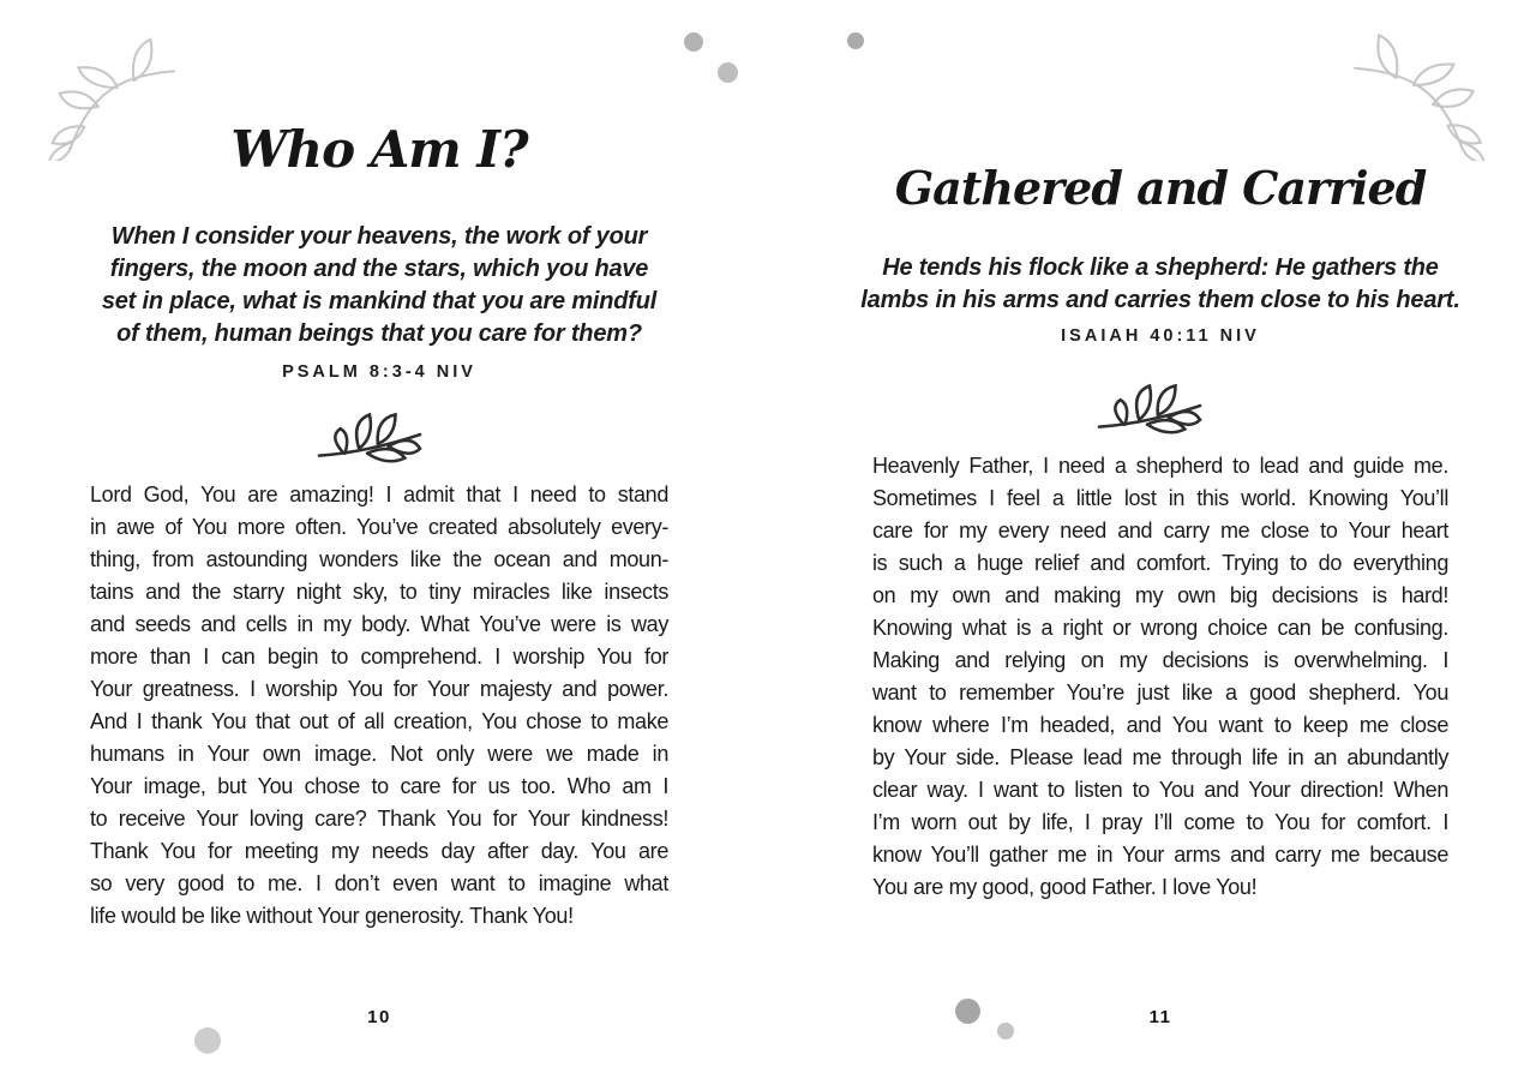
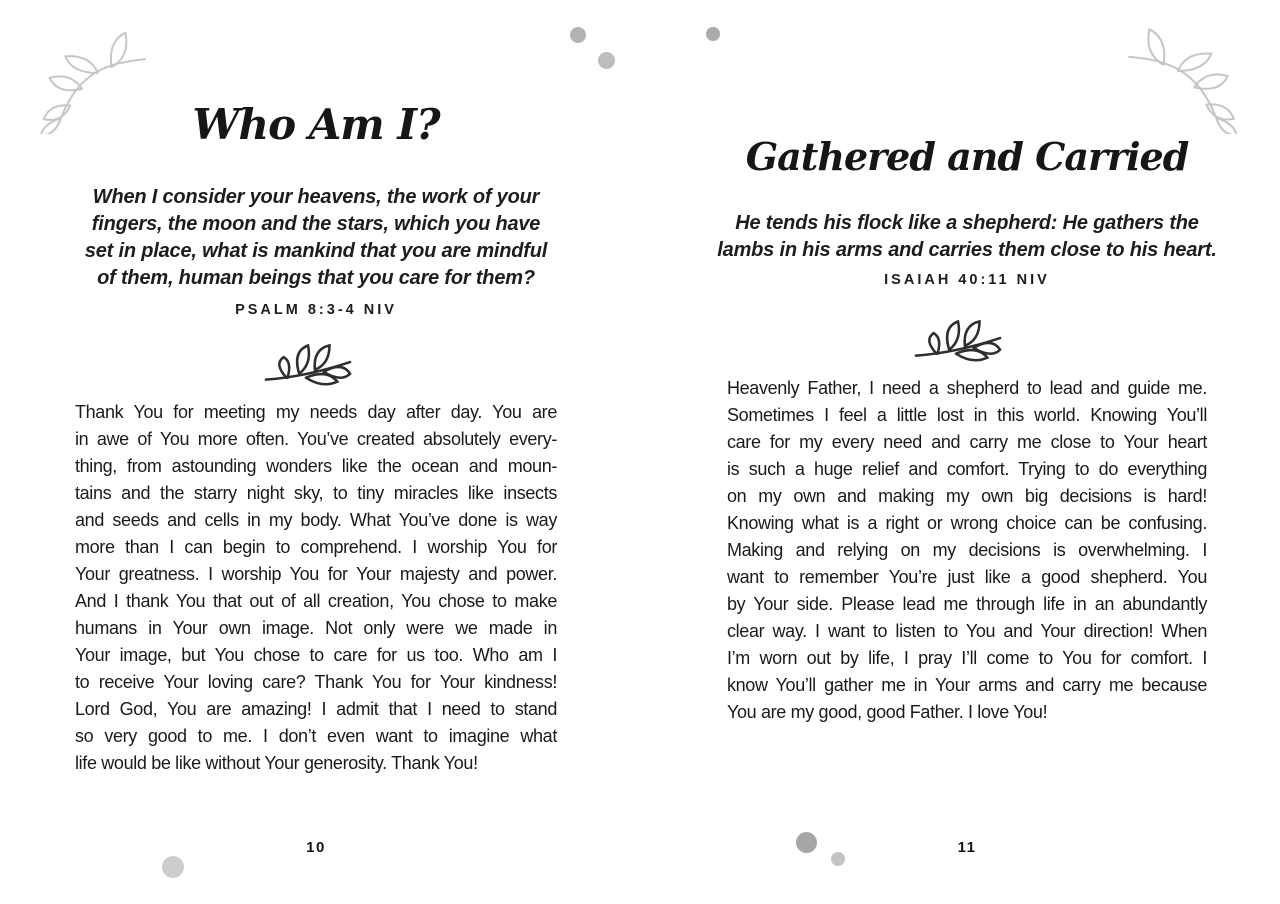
  Who Am I?
  When I consider your heavens, the work of your
  fingers, the moon and the stars, which you have
  set in place, what is mankind that you are mindful
  of them, human beings that you care for them?
  PSALM 8:3-4 NIV
- Lord God, You are amazing! I admit that I need to stand
+ Thank You for meeting my needs day after day. You are
  in awe of You more often. You’ve created absolutely every-
  thing, from astounding wonders like the ocean and moun-
  tains and the starry night sky, to tiny miracles like insects
- and seeds and cells in my body. What You’ve were is way
+ and seeds and cells in my body. What You’ve done is way
  more than I can begin to comprehend. I worship You for
  Your greatness. I worship You for Your majesty and power.
  And I thank You that out of all creation, You chose to make
  humans in Your own image. Not only were we made in
  Your image, but You chose to care for us too. Who am I
  to receive Your loving care? Thank You for Your kindness!
- Thank You for meeting my needs day after day. You are
+ Lord God, You are amazing! I admit that I need to stand
  so very good to me. I don’t even want to imagine what
  life would be like without Your generosity. Thank You!
  10
  Gathered and Carried
  He tends his flock like a shepherd: He gathers the
  lambs in his arms and carries them close to his heart.
  ISAIAH 40:11 NIV
  Heavenly Father, I need a shepherd to lead and guide me.
  Sometimes I feel a little lost in this world. Knowing You’ll
  care for my every need and carry me close to Your heart
  is such a huge relief and comfort. Trying to do everything
  on my own and making my own big decisions is hard!
  Knowing what is a right or wrong choice can be confusing.
  Making and relying on my decisions is overwhelming. I
  want to remember You’re just like a good shepherd. You
- know where I’m headed, and You want to keep me close
  by Your side. Please lead me through life in an abundantly
  clear way. I want to listen to You and Your direction! When
  I’m worn out by life, I pray I’ll come to You for comfort. I
  know You’ll gather me in Your arms and carry me because
  You are my good, good Father. I love You!
  11
